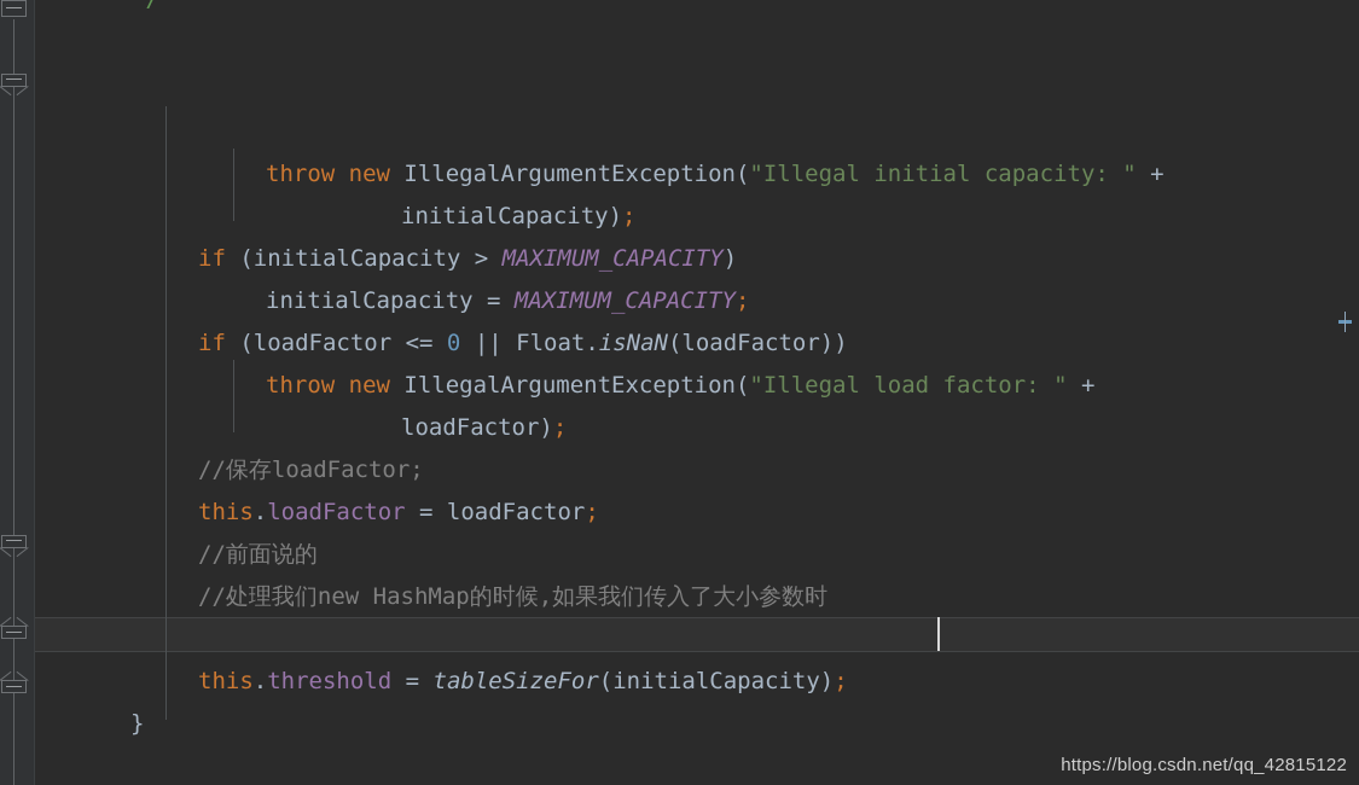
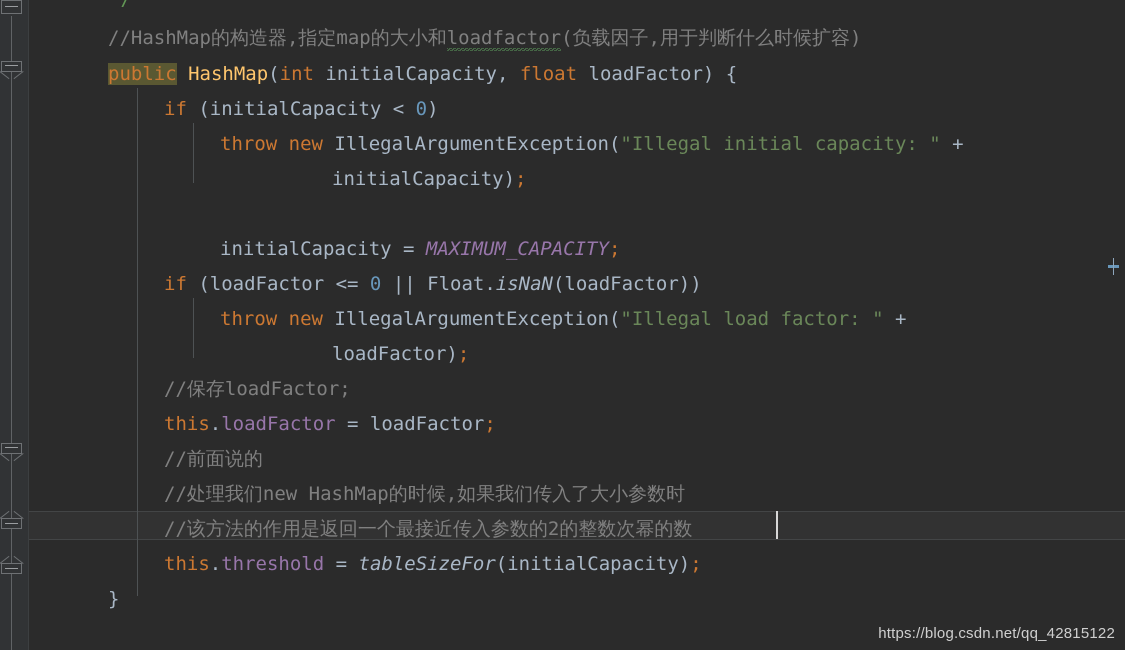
+ //HashMap的构造器,指定map的大小和loadfactor(负载因子,用于判断什么时候扩容)
+ public HashMap(int initialCapacity, float loadFactor) {
+ if (initialCapacity < 0)
  throw new IllegalArgumentException("Illegal initial capacity: " +
  initialCapacity);
- if (initialCapacity > MAXIMUM_CAPACITY)
  initialCapacity = MAXIMUM_CAPACITY;
  if (loadFactor <= 0 || Float.isNaN(loadFactor))
  throw new IllegalArgumentException("Illegal load factor: " +
  loadFactor);
  //保存loadFactor;
  this.loadFactor = loadFactor;
  //前面说的
  //处理我们new HashMap的时候,如果我们传入了大小参数时
+ //该方法的作用是返回一个最接近传入参数的2的整数次幂的数
  this.threshold = tableSizeFor(initialCapacity);
  }
  https://blog.csdn.net/qq_42815122
